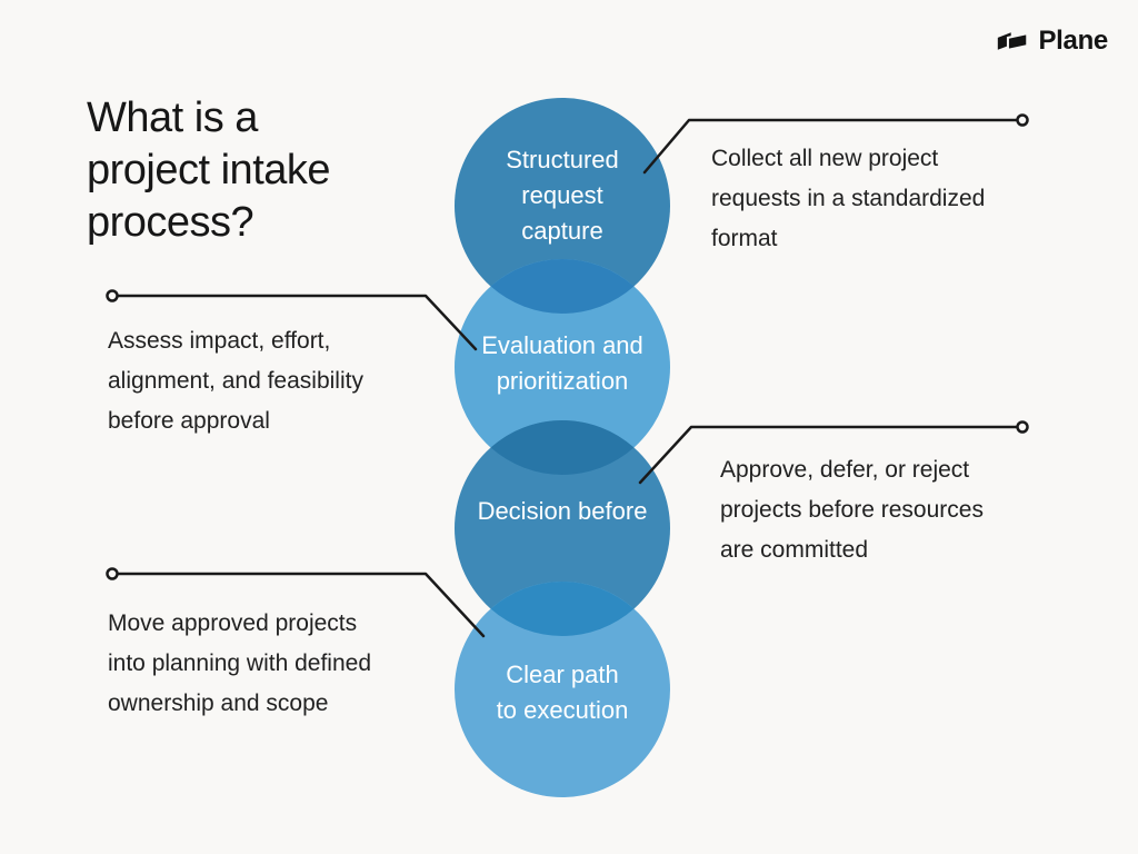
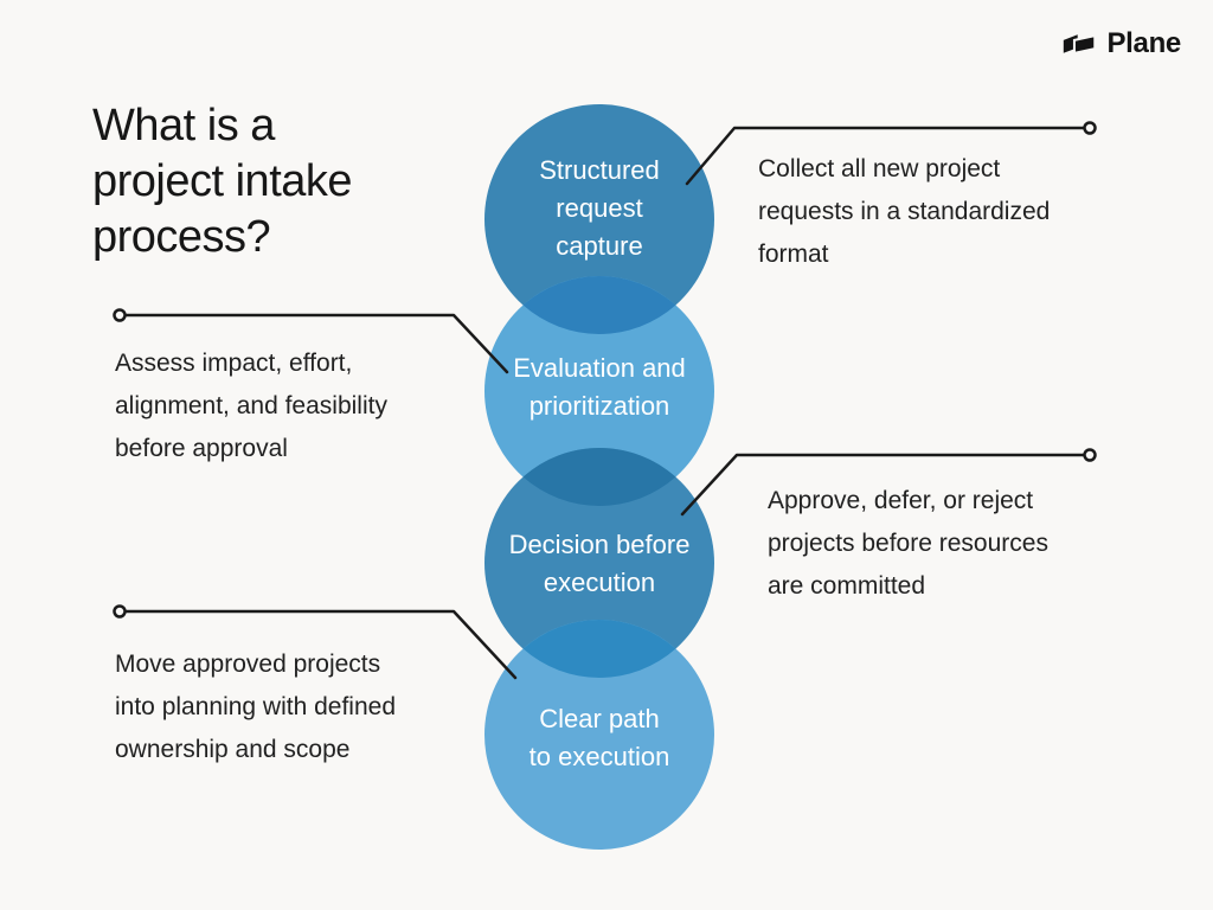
  Plane
  What is a
  project intake
  process?
  Structured
  request
  capture
  Evaluation and
  prioritization
  Decision before
+ execution
  Clear path
  to execution
  Collect all new project
  requests in a standardized
  format
  Assess impact, effort,
  alignment, and feasibility
  before approval
  Approve, defer, or reject
  projects before resources
  are committed
  Move approved projects
  into planning with defined
  ownership and scope
